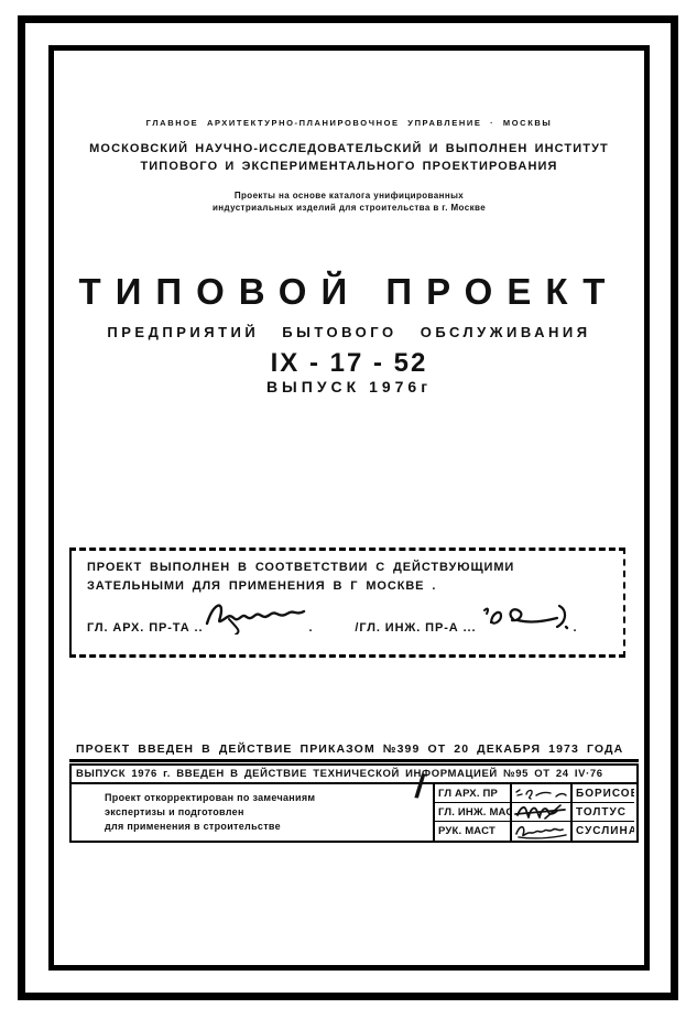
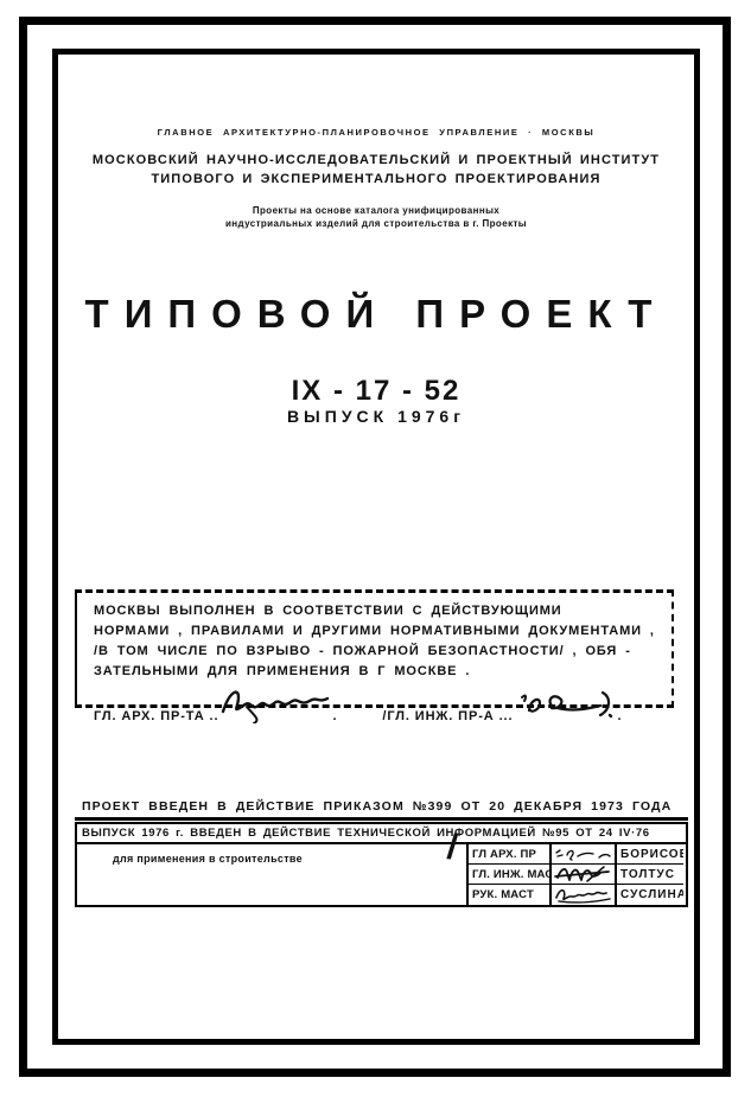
  ГЛАВНОЕ АРХИТЕКТУРНО-ПЛАНИРОВОЧНОЕ УПРАВЛЕНИЕ · МОСКВЫ
- МОСКОВСКИЙ НАУЧНО-ИССЛЕДОВАТЕЛЬСКИЙ И ВЫПОЛНЕН ИНСТИТУТ
+ МОСКОВСКИЙ НАУЧНО-ИССЛЕДОВАТЕЛЬСКИЙ И ПРОЕКТНЫЙ ИНСТИТУТ
  ТИПОВОГО И ЭКСПЕРИМЕНТАЛЬНОГО ПРОЕКТИРОВАНИЯ
  Проекты на основе каталога унифицированных
- индустриальных изделий для строительства в г. Москве
+ индустриальных изделий для строительства в г. Проекты
  ТИПОВОЙ ПРОЕКТ
- ПРЕДПРИЯТИЙ БЫТОВОГО ОБСЛУЖИВАНИЯ
  IX - 17 - 52
  ВЫПУСК 1976г
- ПРОЕКТ ВЫПОЛНЕН В СООТВЕТСТВИИ С ДЕЙСТВУЮЩИМИ
+ МОСКВЫ ВЫПОЛНЕН В СООТВЕТСТВИИ С ДЕЙСТВУЮЩИМИ
+ НОРМАМИ , ПРАВИЛАМИ И ДРУГИМИ НОРМАТИВНЫМИ ДОКУМЕНТАМИ ,
+ /В ТОМ ЧИСЛЕ ПО ВЗРЫВО - ПОЖАРНОЙ БЕЗОПАСТНОСТИ/ , ОБЯ -
  ЗАТЕЛЬНЫМИ ДЛЯ ПРИМЕНЕНИЯ В Г МОСКВЕ .
  ГЛ. АРХ. ПР-ТА ..
  .
  /ГЛ. ИНЖ. ПР-А ...
  .
  ПРОЕКТ ВВЕДЕН В ДЕЙСТВИЕ ПРИКАЗОМ №399 ОТ 20 ДЕКАБРЯ 1973 ГОДА
  ВЫПУСК 1976 г. ВВЕДЕН В ДЕЙСТВИЕ ТЕХНИЧЕСКОЙ ИНФОРМАЦИЕЙ №95 ОТ 24 IV·76
- Проект откорректирован по замечаниям
- экспертизы и подготовлен
  для применения в строительстве
  ГЛ АРХ. ПР
  ГЛ. ИНЖ. МАС
  РУК. МАСТ
  БОРИСО
  ТОЛТУС
  СУСЛИНА
